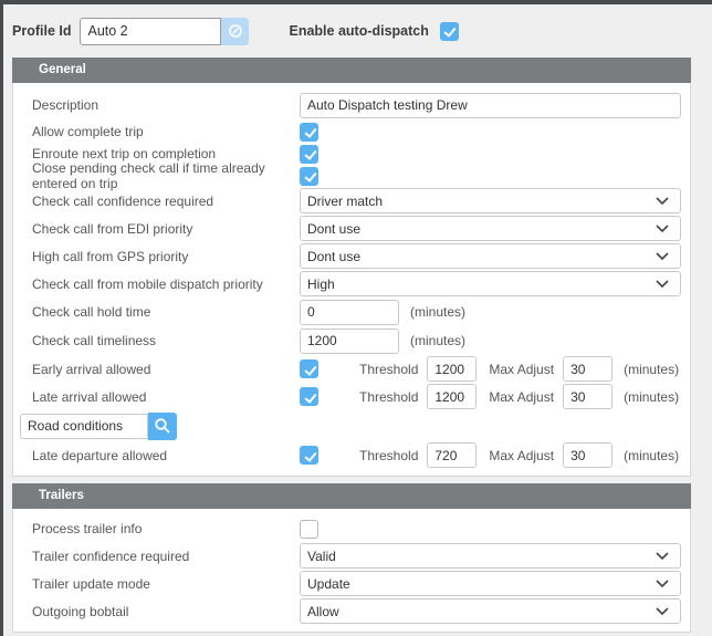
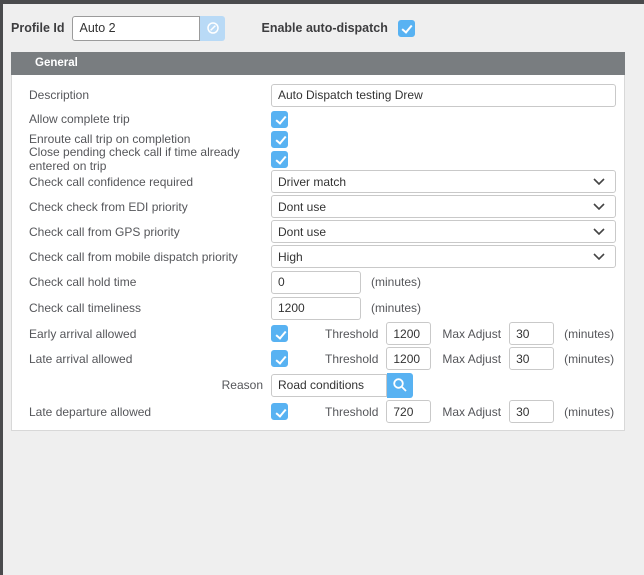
  Profile Id
  Auto 2
  Enable auto-dispatch
  General
  Description
  Auto Dispatch testing Drew
  Allow complete trip
- Enroute next trip on completion
+ Enroute call trip on completion
  Close pending check call if time already entered on trip
  Check call confidence required
  Driver match
- Check call from EDI priority
+ Check check from EDI priority
  Dont use
- High call from GPS priority
+ Check call from GPS priority
  Dont use
  Check call from mobile dispatch priority
  High
  Check call hold time
  0
  (minutes)
  Check call timeliness
  1200
  (minutes)
  Early arrival allowed
  Threshold
  1200
  Max Adjust
  30
  (minutes)
  Late arrival allowed
  Threshold
  1200
  Max Adjust
  30
  (minutes)
+ Reason
  Road conditions
  Late departure allowed
  Threshold
  720
  Max Adjust
  30
  (minutes)
- Trailers
- Process trailer info
- Trailer confidence required
- Valid
- Trailer update mode
- Update
- Outgoing bobtail
- Allow
